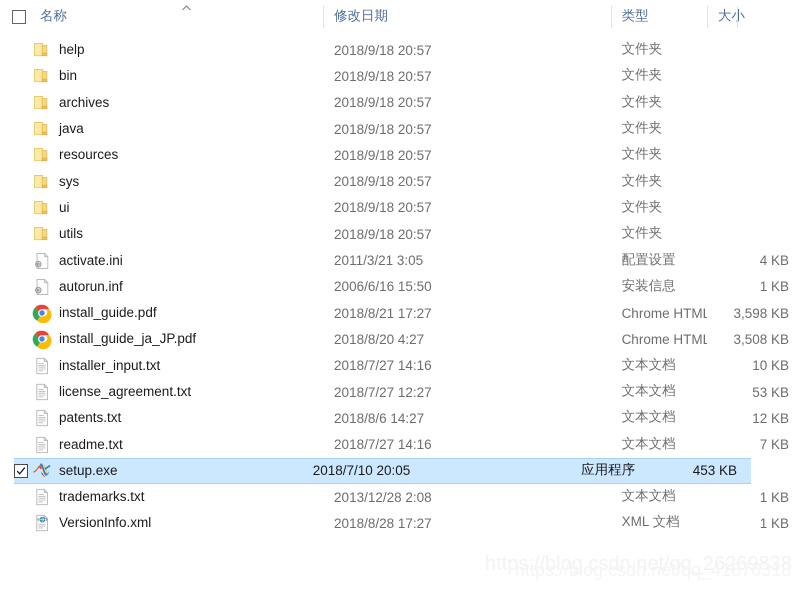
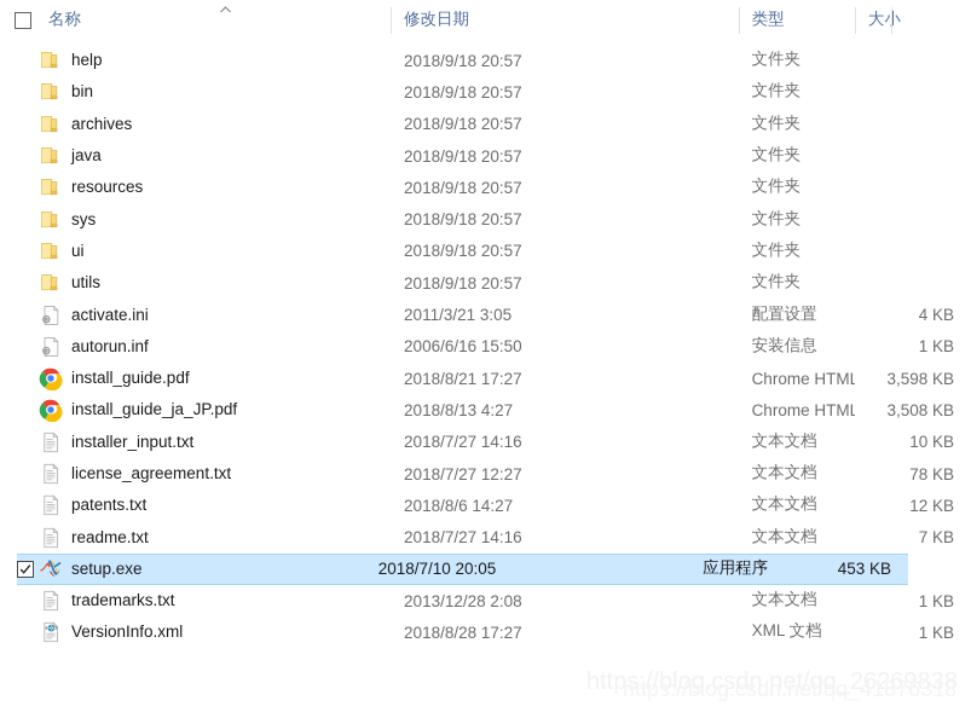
  名称
  修改日期
  类型
  大小
  help
  2018/9/18 20:57
  文件夹
  bin
  2018/9/18 20:57
  文件夹
  archives
  2018/9/18 20:57
  文件夹
  java
  2018/9/18 20:57
  文件夹
  resources
  2018/9/18 20:57
  文件夹
  sys
  2018/9/18 20:57
  文件夹
  ui
  2018/9/18 20:57
  文件夹
  utils
  2018/9/18 20:57
  文件夹
  activate.ini
  2011/3/21 3:05
  配置设置
  4 KB
  autorun.inf
  2006/6/16 15:50
  安装信息
  1 KB
  install_guide.pdf
  2018/8/21 17:27
  Chrome HTML
  3,598 KB
  install_guide_ja_JP.pdf
- 2018/8/20 4:27
+ 2018/8/13 4:27
  Chrome HTML
  3,508 KB
  installer_input.txt
  2018/7/27 14:16
  文本文档
  10 KB
  license_agreement.txt
  2018/7/27 12:27
  文本文档
- 53 KB
+ 78 KB
  patents.txt
  2018/8/6 14:27
  文本文档
  12 KB
  readme.txt
  2018/7/27 14:16
  文本文档
  7 KB
  setup.exe
  2018/7/10 20:05
  应用程序
  453 KB
  trademarks.txt
  2013/12/28 2:08
  文本文档
  1 KB
  VersionInfo.xml
  2018/8/28 17:27
  XML 文档
  1 KB
